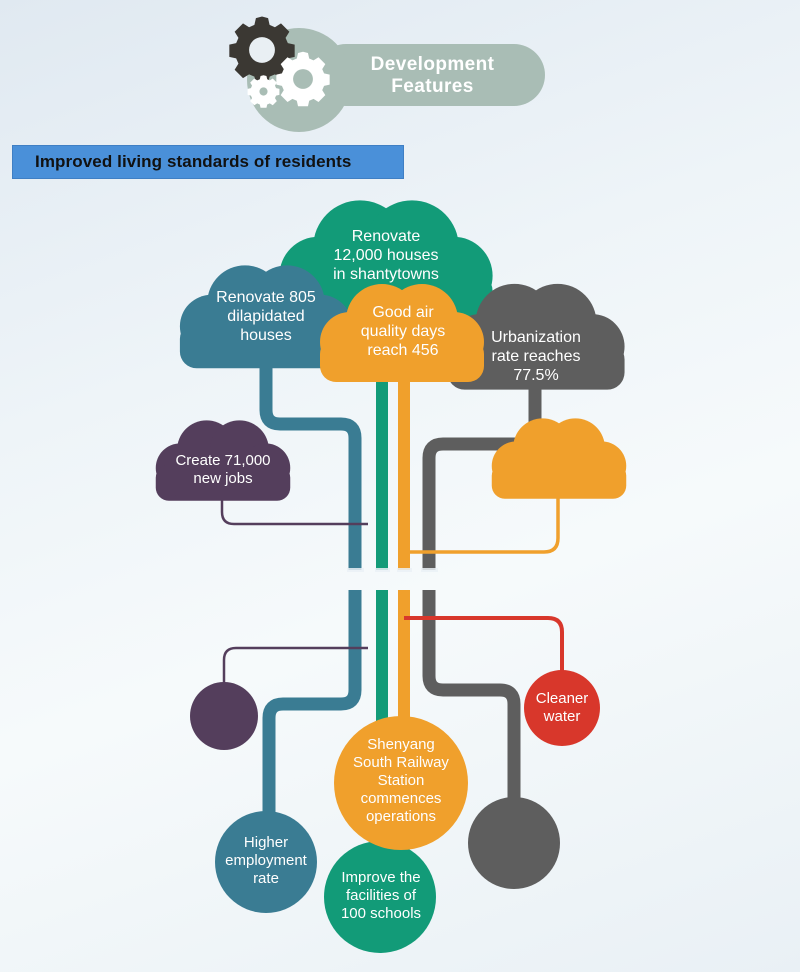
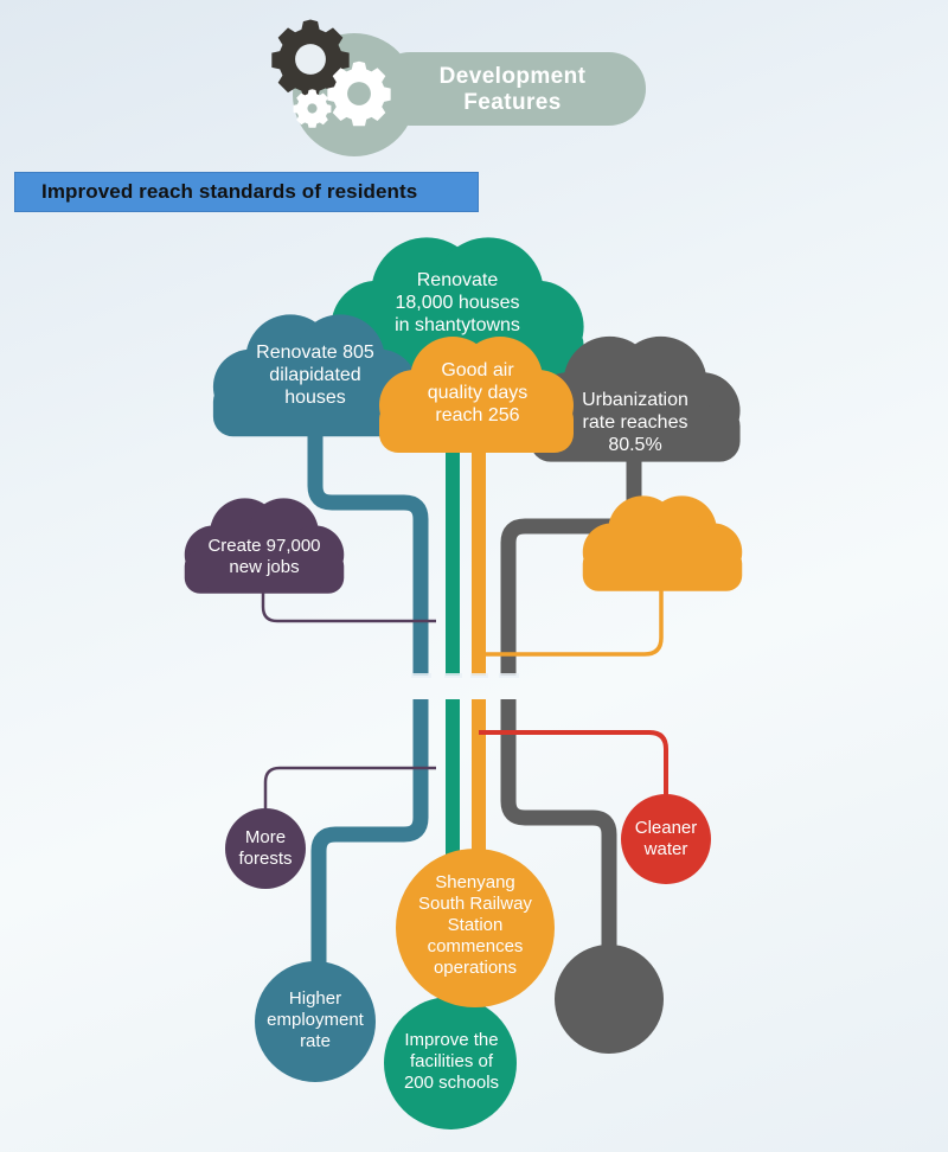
  Development
  Features
- Improved living standards of residents
+ Improved reach standards of residents
  Renovate
- 12,000 houses
+ 18,000 houses
  in shantytowns
  Renovate 805
  dilapidated
  houses
  Urbanization
  rate reaches
- 77.5%
+ 80.5%
  Good air
  quality days
- reach 456
+ reach 256
- Create 71,000
+ Create 97,000
  new jobs
+ More
+ forests
  Cleaner
  water
  Higher
  employment
  rate
  Shenyang
  South Railway
  Station
  commences
  operations
  Improve the
  facilities of
- 100 schools
+ 200 schools
